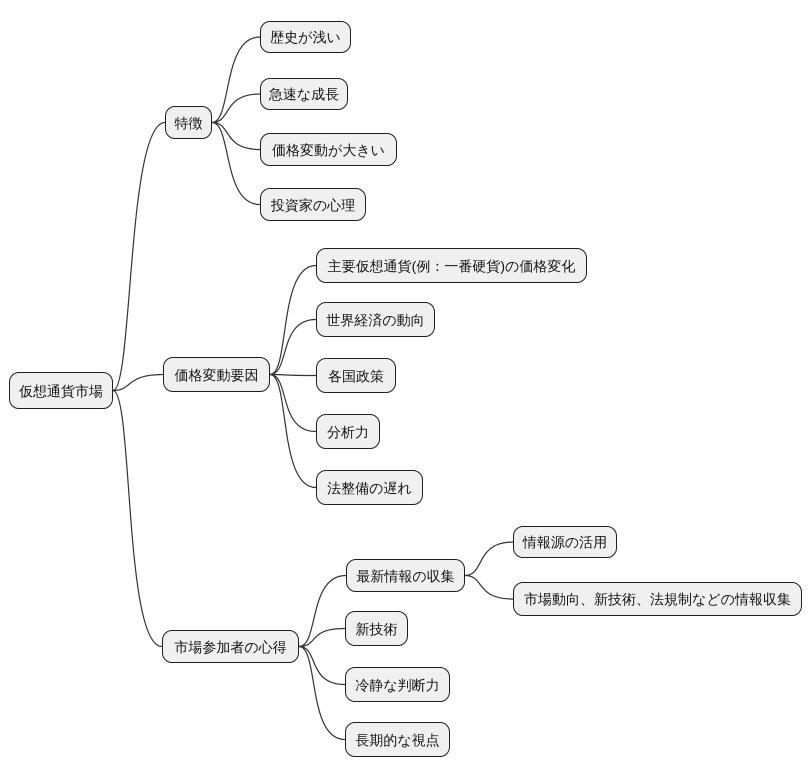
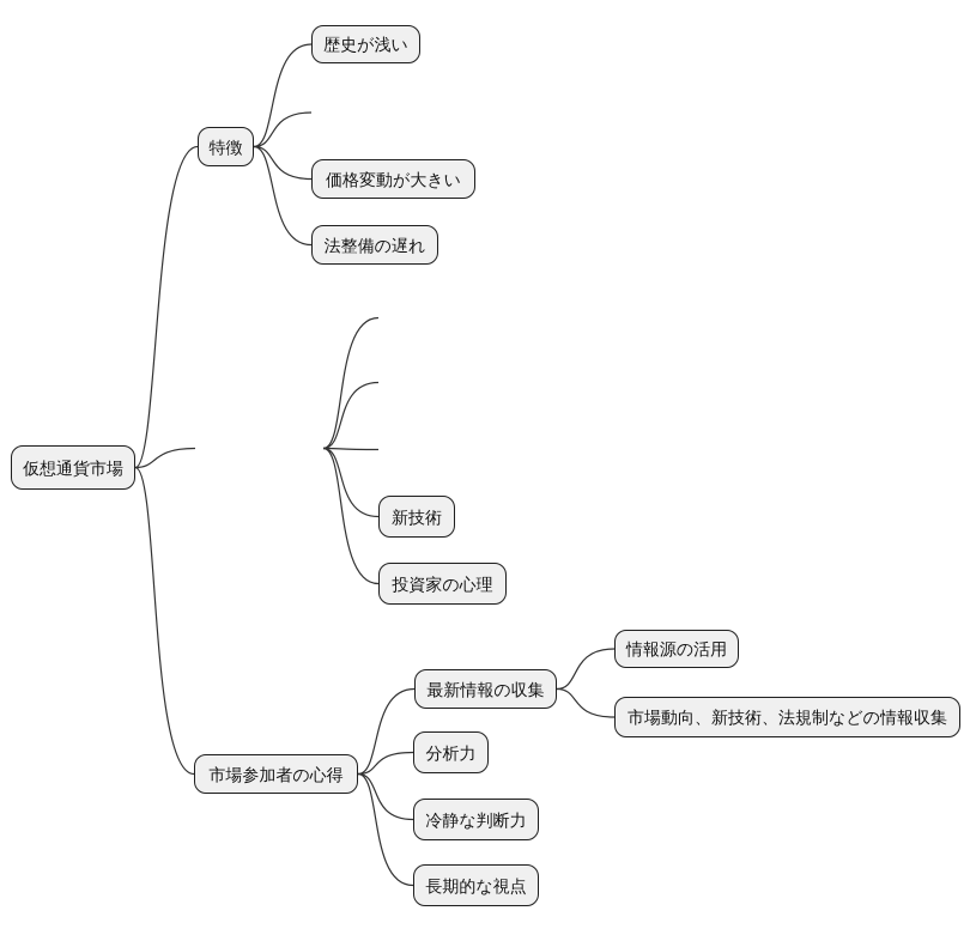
  仮想通貨市場
  特徴
  歴史が浅い
- 急速な成長
  価格変動が大きい
- 投資家の心理
+ 法整備の遅れ
- 価格変動要因
- 主要仮想通貨(例：一番硬貨)の価格変化
- 世界経済の動向
- 各国政策
- 分析力
+ 新技術
- 法整備の遅れ
+ 投資家の心理
  市場参加者の心得
  最新情報の収集
  情報源の活用
  市場動向、新技術、法規制などの情報収集
- 新技術
+ 分析力
  冷静な判断力
  長期的な視点
